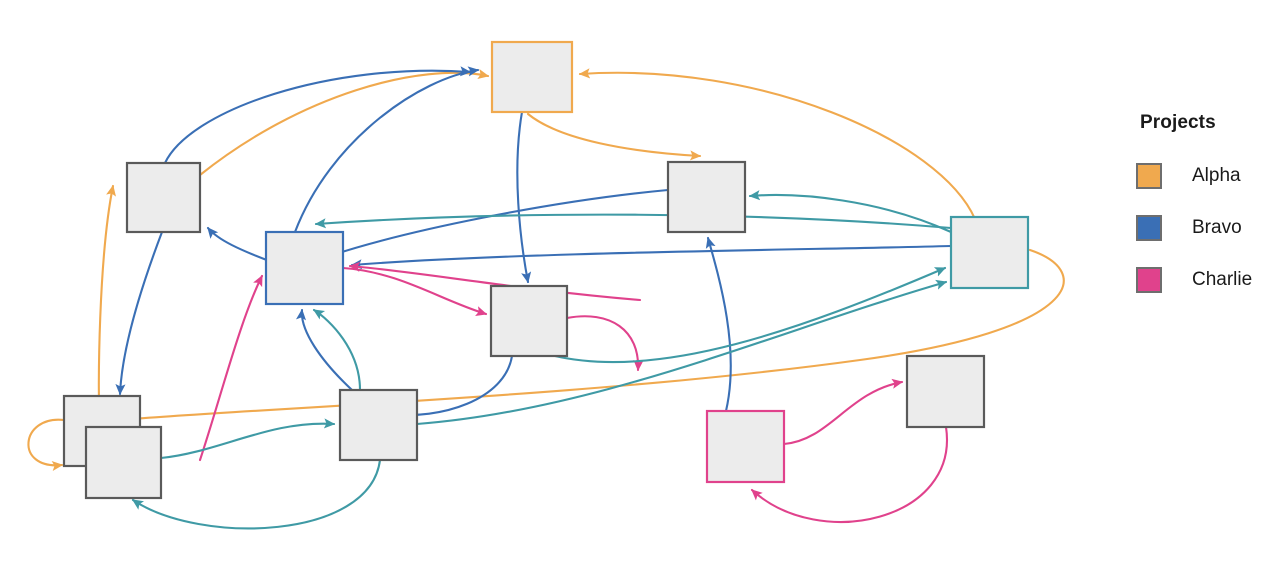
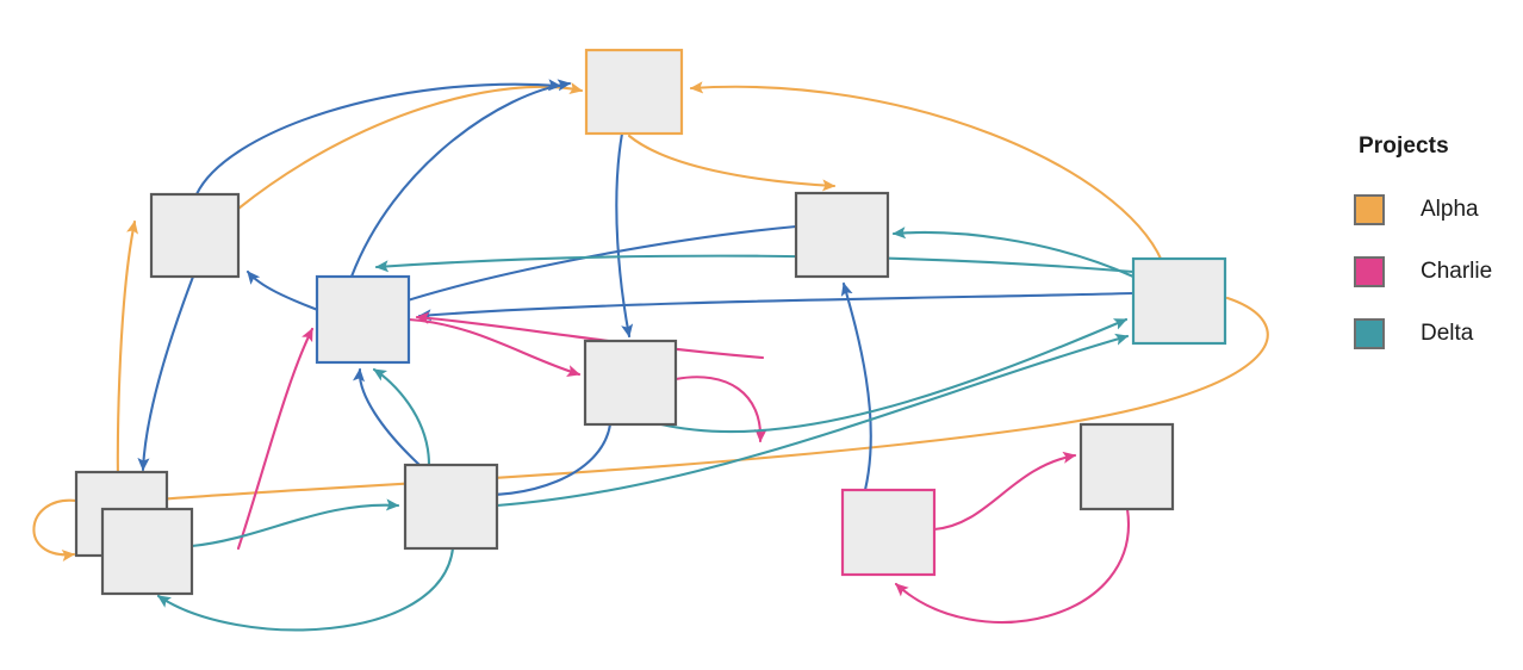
  Projects
  Alpha
- Bravo
  Charlie
+ Delta
